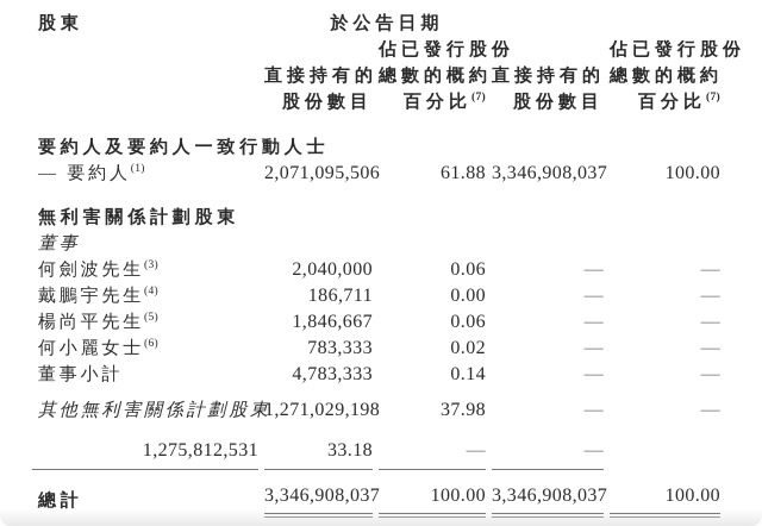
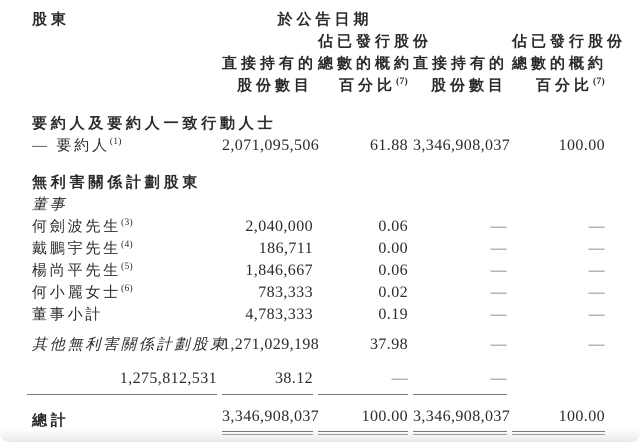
  股東
  於公告日期
  佔已發行股份
  佔已發行股份
  直接持有的
  總數的概約
  直接持有的
  總數的概約
  股份數目
  百分比(7)
  股份數目
  百分比(7)
  要約人及要約人一致行動人士
  — 要約人(1)
  2,071,095,506
  61.88
  3,346,908,037
  100.00
  無利害關係計劃股東
  董事
  何劍波先生(3)
  2,040,000
  0.06
  —
  —
  戴鵬宇先生(4)
  186,711
  0.00
  —
  —
  楊尚平先生(5)
  1,846,667
  0.06
  —
  —
  何小麗女士(6)
  783,333
  0.02
  —
  —
  董事小計
  4,783,333
- 0.14
+ 0.19
  —
  —
  其他無利害關係計劃股東
  1,271,029,198
  37.98
  —
  —
  1,275,812,531
- 33.18
+ 38.12
  —
  —
  總計
  3,346,908,037
  100.00
  3,346,908,037
  100.00
